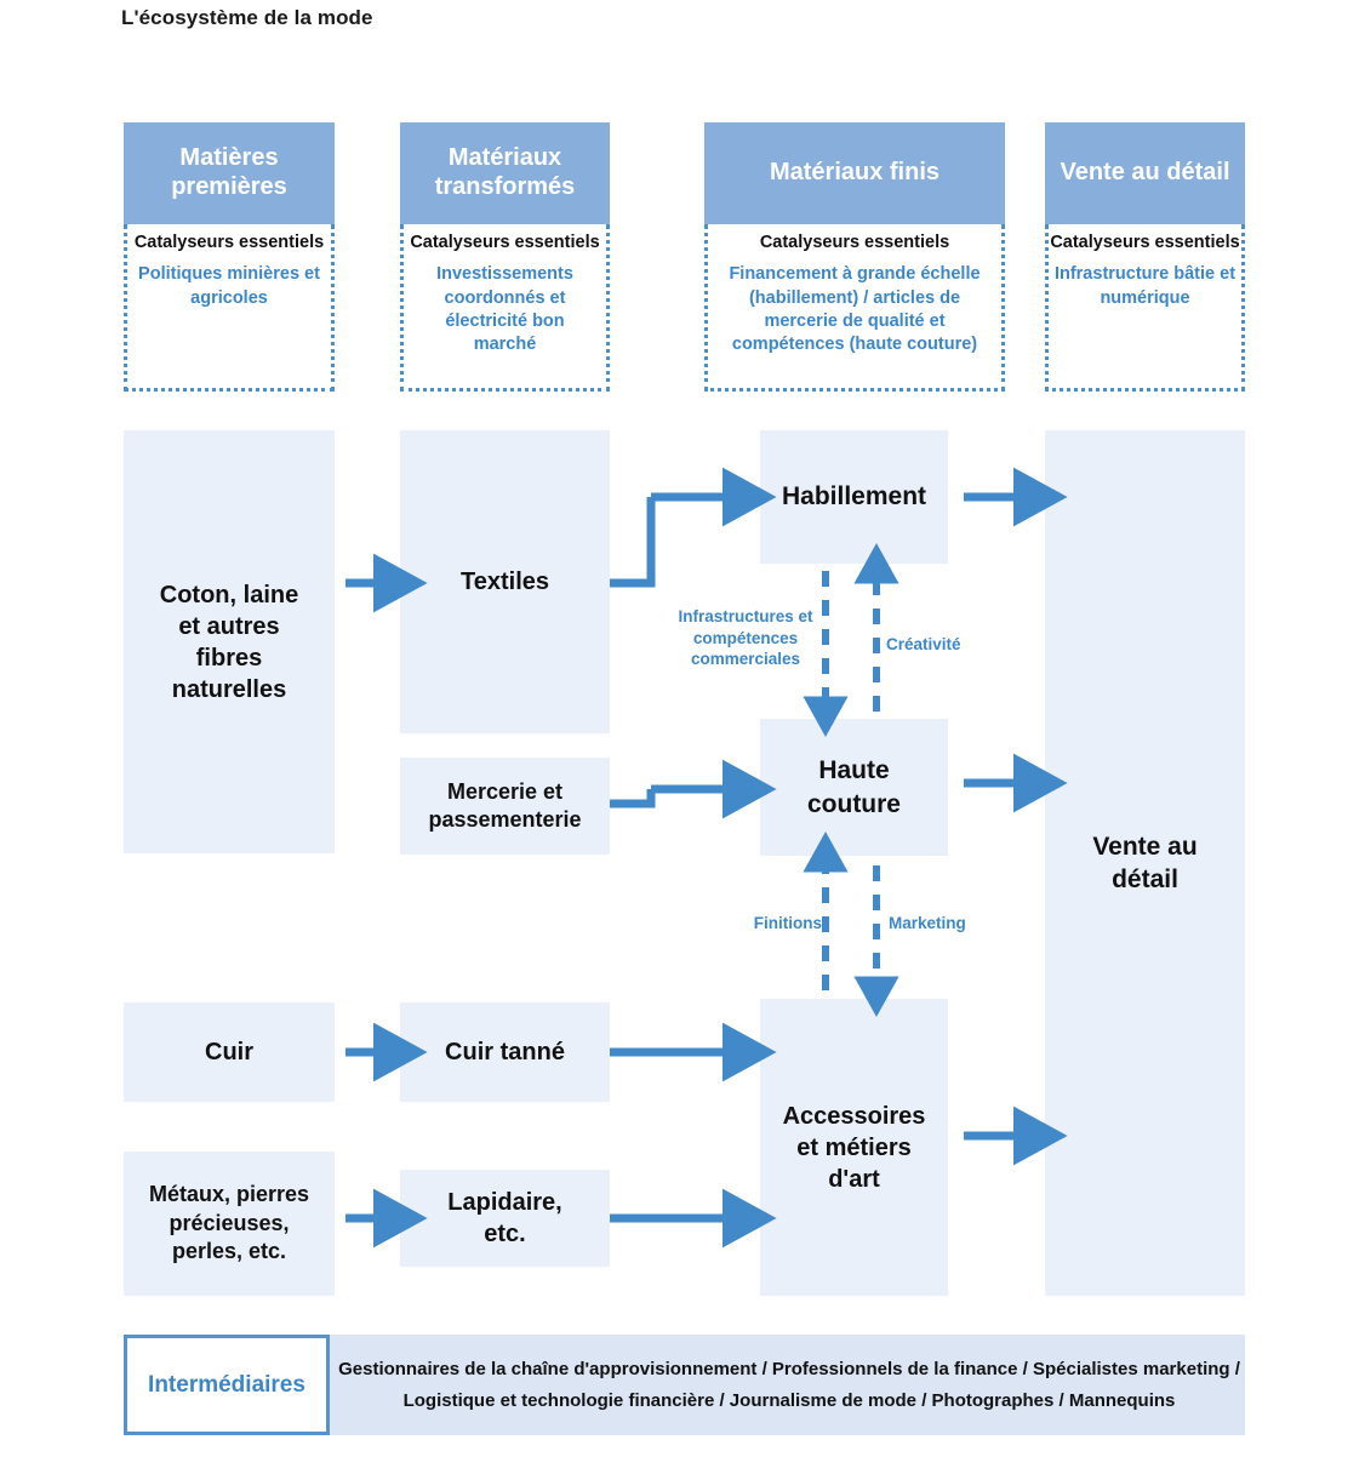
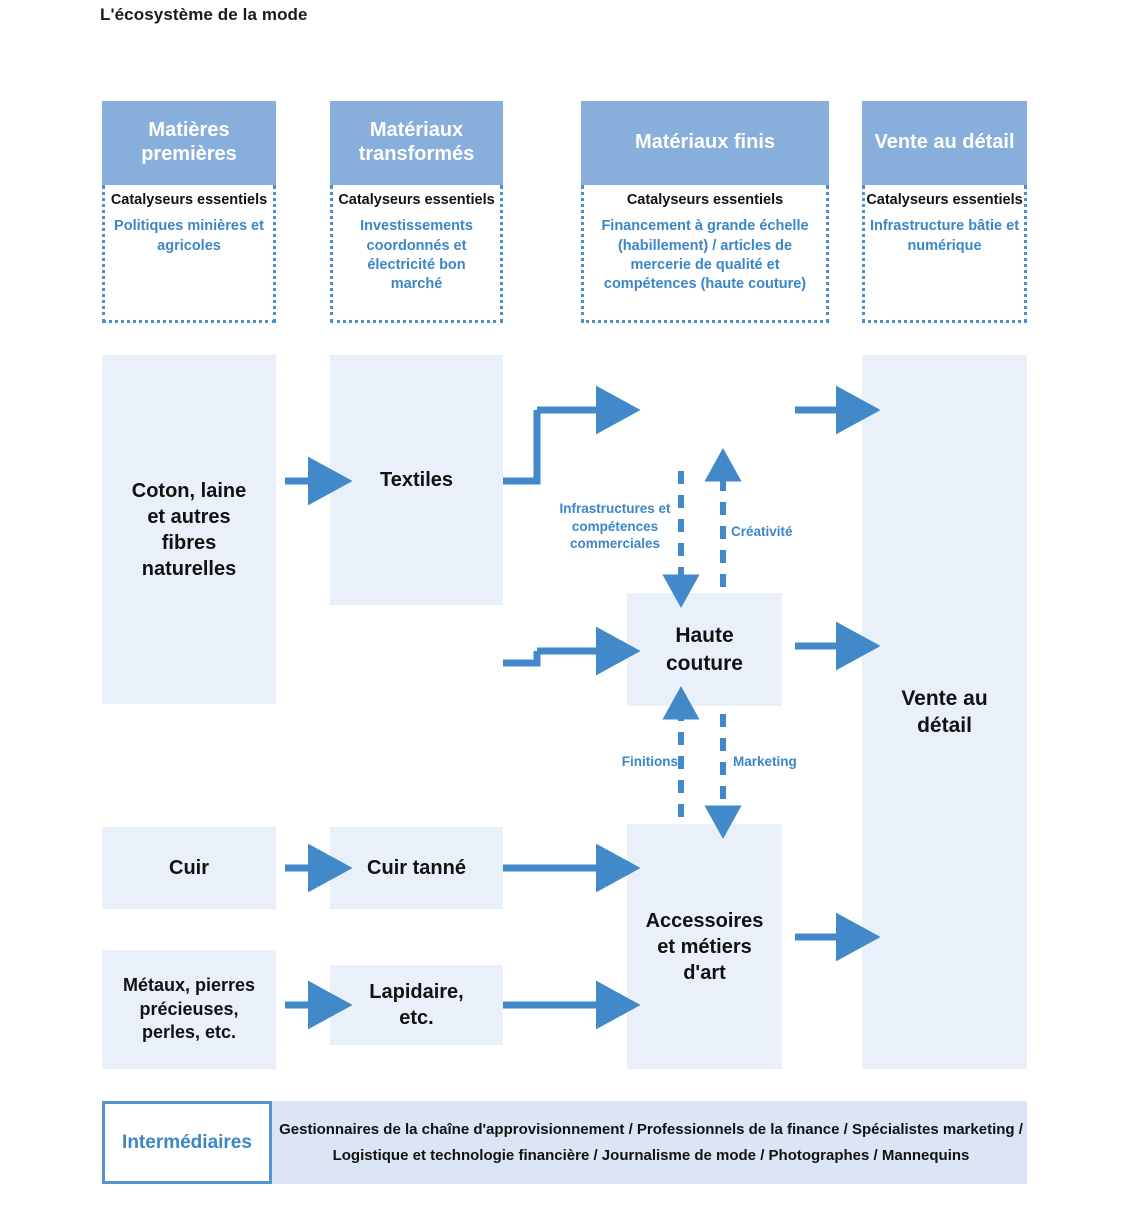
  L'écosystème de la mode
  Matières premières
  Matériaux transformés
  Matériaux finis
  Vente au détail
  Catalyseurs essentiels
  Politiques minières et agricoles
  Catalyseurs essentiels
  Investissements coordonnés et électricité bon marché
  Catalyseurs essentiels
  Financement à grande échelle (habillement) / articles de mercerie de qualité et compétences (haute couture)
  Catalyseurs essentiels
  Infrastructure bâtie et numérique
  Coton, laine et autres fibres naturelles
  Textiles
- Mercerie et passementerie
- Habillement
  Haute couture
  Accessoires et métiers d'art
  Cuir
  Cuir tanné
  Métaux, pierres précieuses, perles, etc.
  Lapidaire, etc.
  Vente au détail
  Infrastructures et compétences commerciales
  Créativité
  Finitions
  Marketing
  Intermédiaires
  Gestionnaires de la chaîne d'approvisionnement / Professionnels de la finance / Spécialistes marketing /
  Logistique et technologie financière / Journalisme de mode / Photographes / Mannequins
